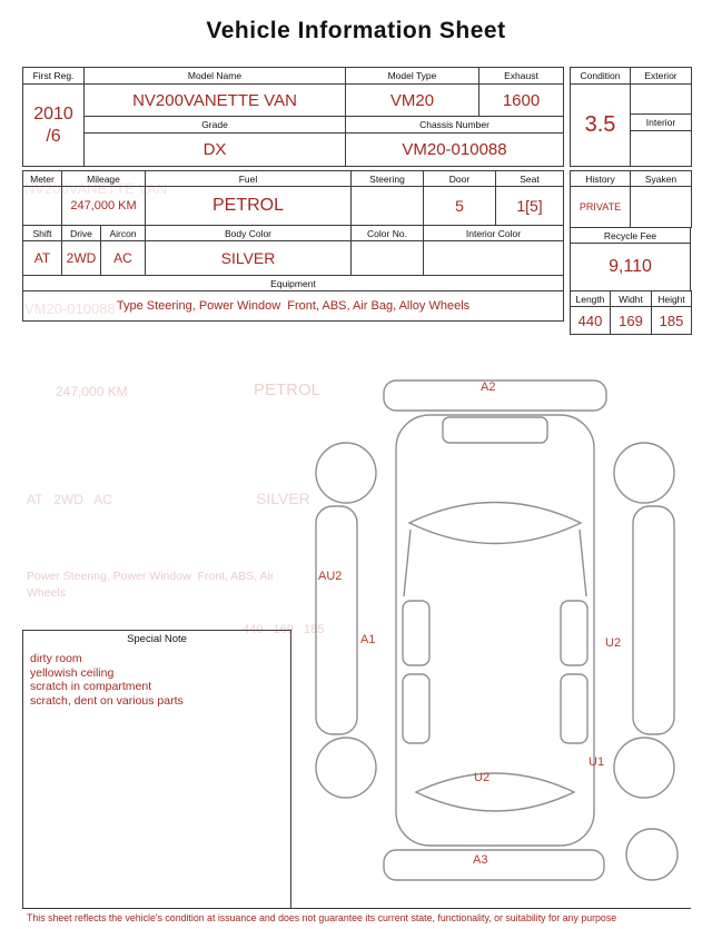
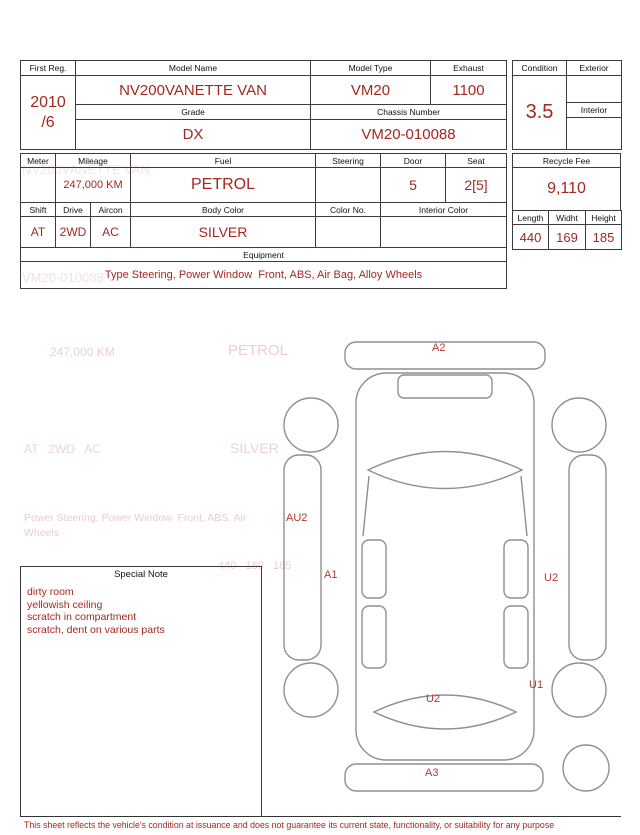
- Vehicle Information Sheet
  First Reg.	Model Name	Model Type	Exhaust
- 2010 /6	NV200VANETTE VAN	VM20	1600
+ 2010 /6	NV200VANETTE VAN	VM20	1100
  Grade	Chassis Number
  DX	VM20-010088
  Condition	Exterior
  3.5
  Interior
  Meter	Mileage	Fuel	Steering	Door	Seat
- 	247,000 KM	PETROL		5	1[5]
+ 	247,000 KM	PETROL		5	2[5]
  Shift	Drive	Aircon	Body Color	Color No.	Interior Color
  AT	2WD	AC	SILVER
  Equipment
  Type Steering, Power Window Front, ABS, Air Bag, Alloy Wheels
- History	Syaken
- PRIVATE
  Recycle Fee
  9,110
  Length	Widht	Height
  440	169	185
  Special Note
  dirty room
  yellowish ceiling
  scratch in compartment
  scratch, dent on various parts
  A2
  AU2
  A1
  U2
  U1
  U2
  A3
  NV200VANETTE VAN
  VM20-010088
  247,000 KM
  PETROL
  AT 2WD AC
  SILVER
  Power Steering, Power Window Front, ABS, Air
  Wheels
  440 169 185
  This sheet reflects the vehicle's condition at issuance and does not guarantee its current state, functionality, or suitability for any purpose
